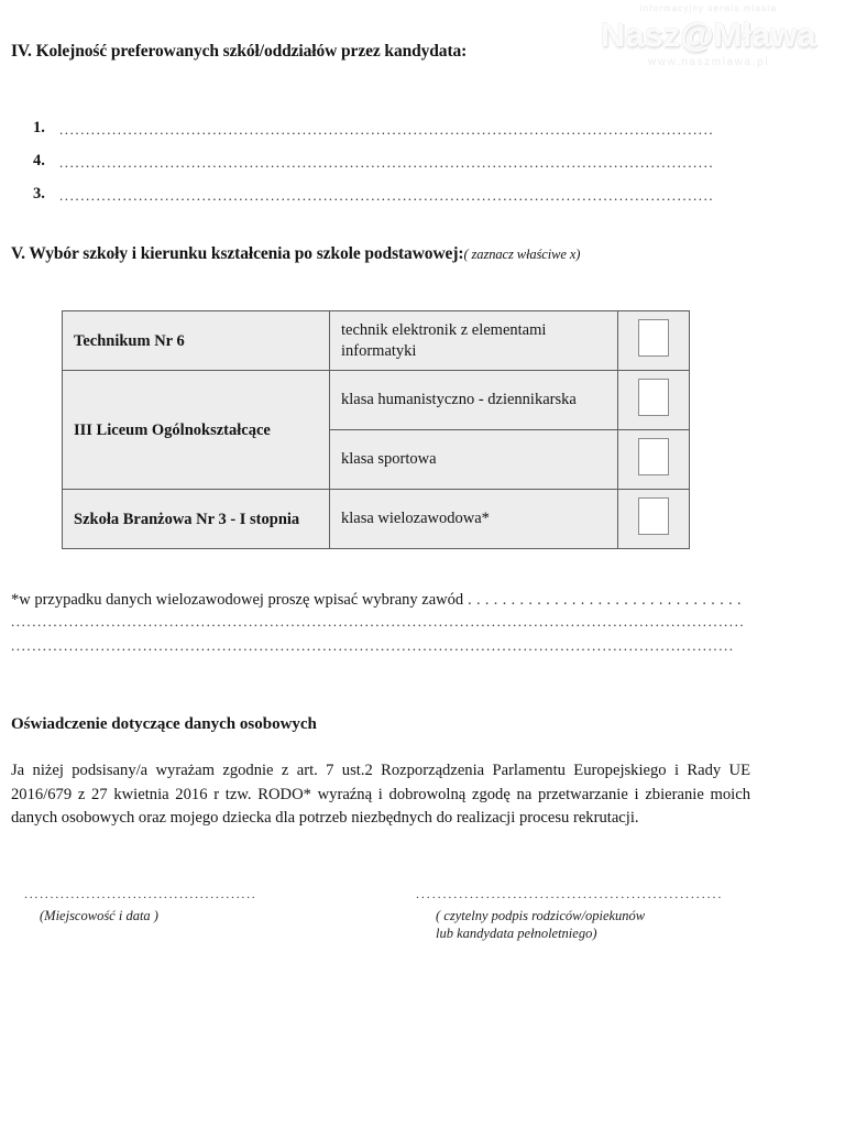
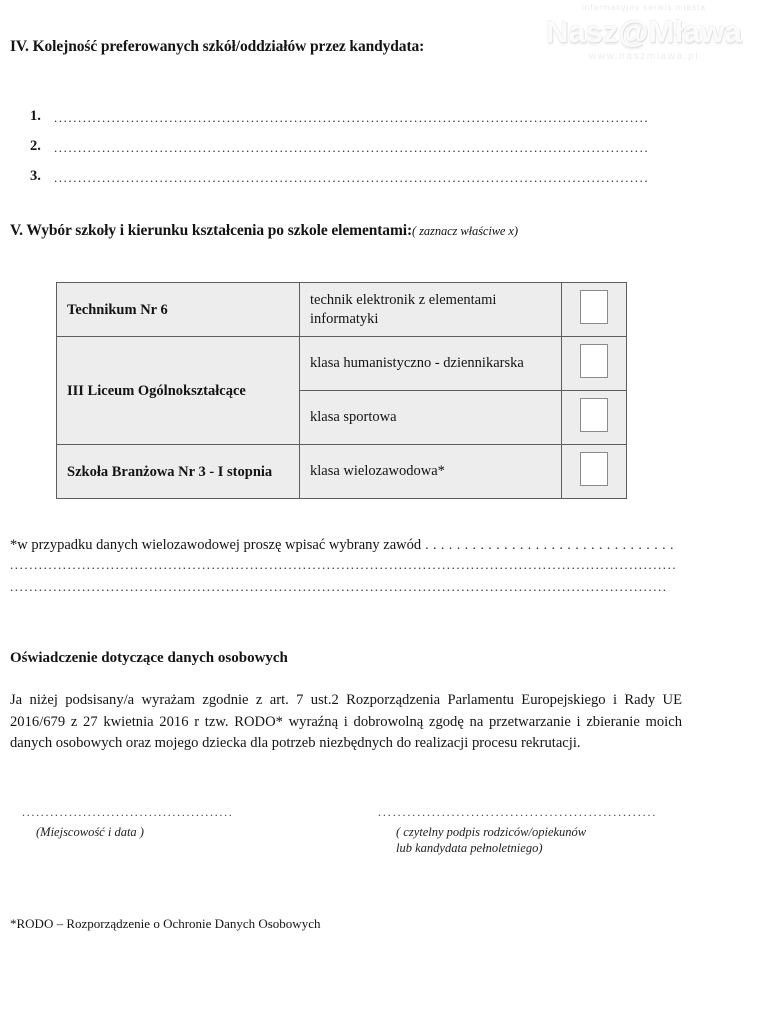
  Nasz@Mława
  IV. Kolejność preferowanych szkół/oddziałów przez kandydata:
  1.
  ............................................................................................................................
- 4.
+ 2.
  ............................................................................................................................
  3.
  ............................................................................................................................
- V. Wybór szkoły i kierunku kształcenia po szkole podstawowej:( zaznacz właściwe x)
+ V. Wybór szkoły i kierunku kształcenia po szkole elementami:( zaznacz właściwe x)
  Technikum Nr 6	technik elektronik z elementami informatyki
  III Liceum Ogólnokształcące	klasa humanistyczno - dziennikarska
  klasa sportowa
  Szkoła Branżowa Nr 3 - I stopnia	klasa wielozawodowa*
  *w przypadku danych wielozawodowej proszę wpisać wybrany zawód
  ...........................................................................................................................................
  .........................................................................................................................................
  Oświadczenie dotyczące danych osobowych
  Ja niżej podsisany/a wyrażam zgodnie z art. 7 ust.2 Rozporządzenia Parlamentu Europejskiego i Rady UE 2016/679 z 27 kwietnia 2016 r tzw. RODO* wyraźną i dobrowolną zgodę na przetwarzanie i zbieranie moich danych osobowych oraz mojego dziecka dla potrzeb niezbędnych do realizacji procesu rekrutacji.
  (Miejscowość i data )
  ( czytelny podpis rodziców/opiekunów
  lub kandydata pełnoletniego)
+ *RODO – Rozporządzenie o Ochronie Danych Osobowych
